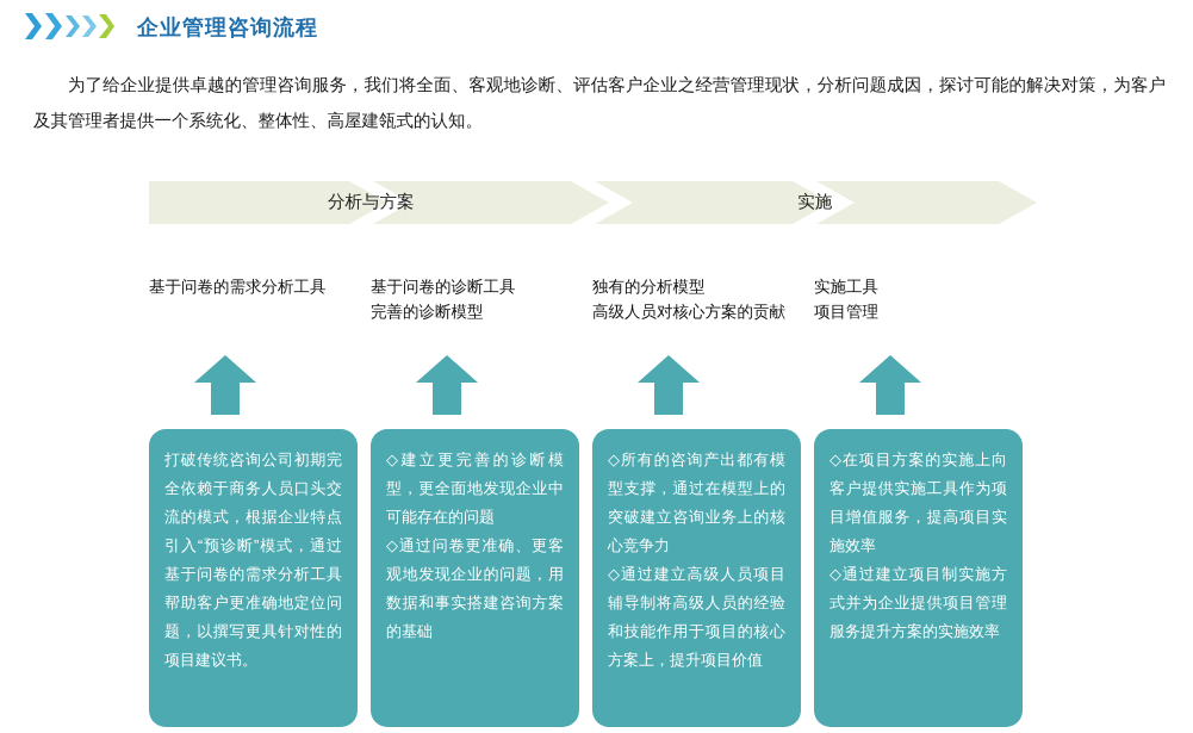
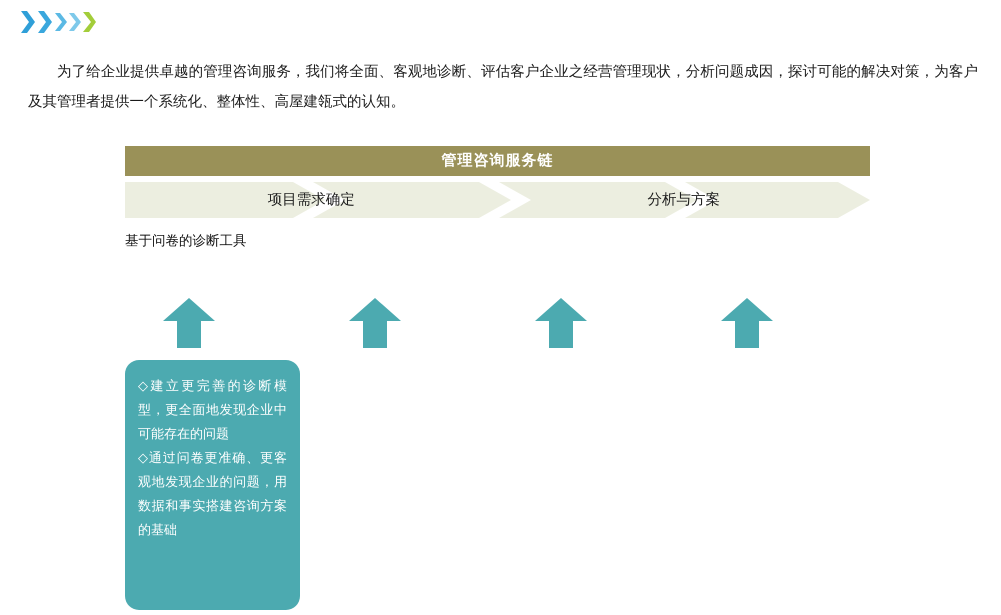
- 企业管理咨询流程
  为了给企业提供卓越的管理咨询服务，我们将全面、客观地诊断、评估客户企业之经营管理现状，分析问题成因，探讨可能的解决对策，为客户及其管理者提供一个系统化、整体性、高屋建瓴式的认知。
+ 管理咨询服务链
+ 项目需求确定
  分析与方案
- 实施
- 基于问卷的需求分析工具
  基于问卷的诊断工具
- 完善的诊断模型
- 独有的分析模型
- 高级人员对核心方案的贡献
- 实施工具
- 项目管理
- 打破传统咨询公司初期完全依赖于商务人员口头交流的模式，根据企业特点引入“预诊断”模式，通过基于问卷的需求分析工具帮助客户更准确地定位问题，以撰写更具针对性的项目建议书。
  ◇建立更完善的诊断模型，更全面地发现企业中可能存在的问题
  ◇通过问卷更准确、更客观地发现企业的问题，用数据和事实搭建咨询方案的基础
- ◇所有的咨询产出都有模型支撑，通过在模型上的突破建立咨询业务上的核心竞争力
- ◇通过建立高级人员项目辅导制将高级人员的经验和技能作用于项目的核心方案上，提升项目价值
- ◇在项目方案的实施上向客户提供实施工具作为项目增值服务，提高项目实施效率
- ◇通过建立项目制实施方式并为企业提供项目管理服务提升方案的实施效率
